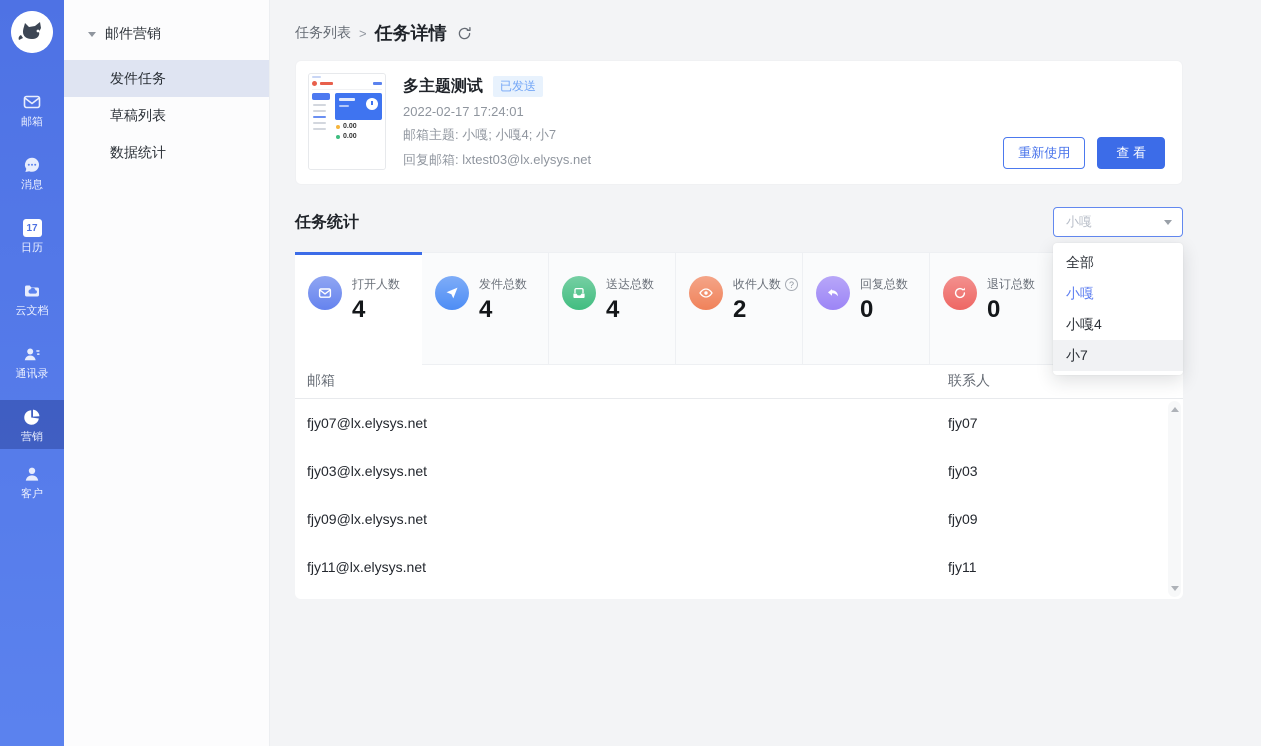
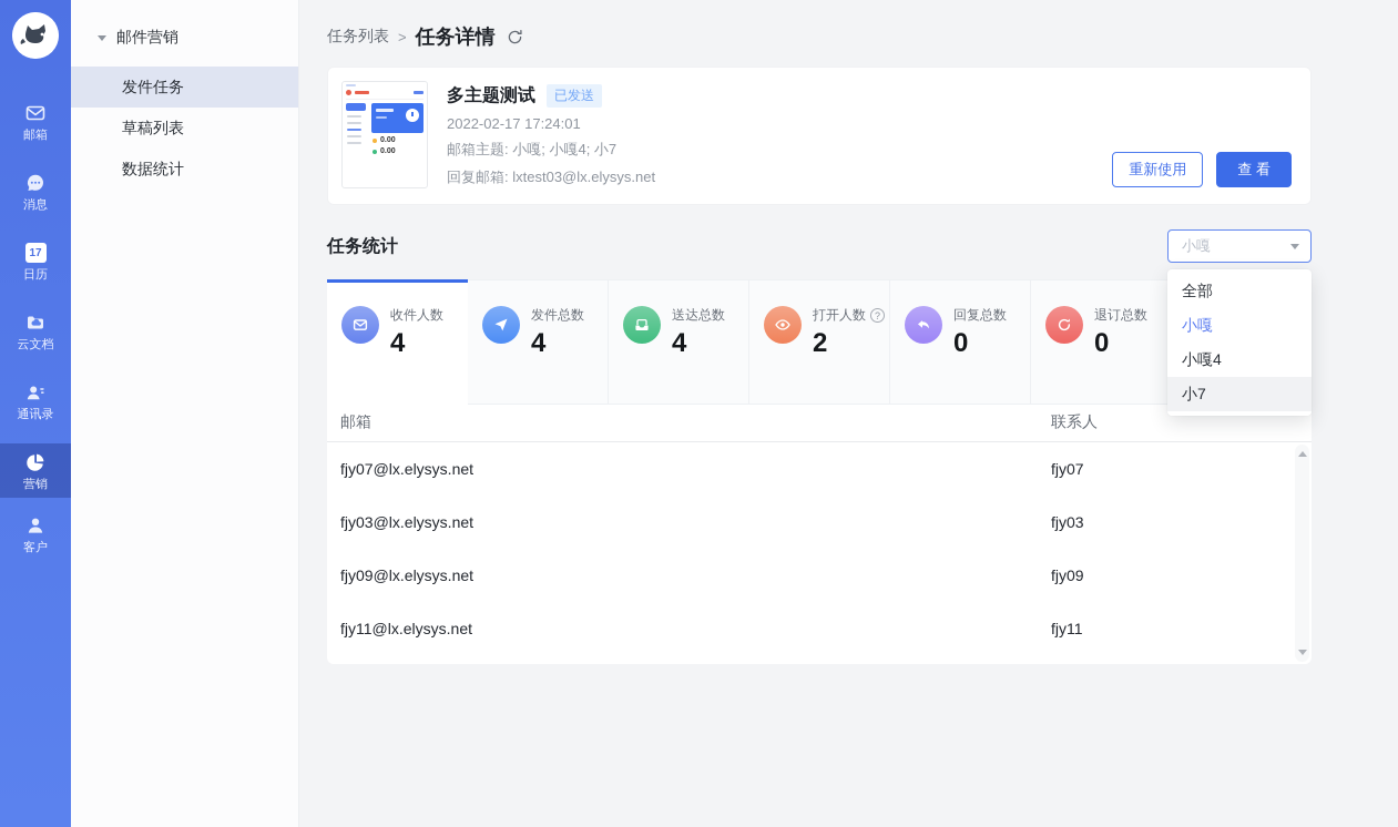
  邮箱
  消息
  17
  日历
  云文档
  通讯录
  营销
  客户
  邮件营销
  发件任务
  草稿列表
  数据统计
  任务列表
  >
  任务详情
  多主题测试
  已发送
  2022-02-17 17:24:01
  邮箱主题: 小嘎; 小嘎4; 小7
  回复邮箱: lxtest03@lx.elysys.net
  重新使用
  查 看
  任务统计
  小嘎
- 打开人数
+ 收件人数
  4
  发件总数
  4
  送达总数
  4
- 收件人数
+ 打开人数
  ?
  2
  回复总数
  0
  退订总数
  0
  邮箱
  联系人
  fjy07@lx.elysys.net
  fjy07
  fjy03@lx.elysys.net
  fjy03
  fjy09@lx.elysys.net
  fjy09
  fjy11@lx.elysys.net
  fjy11
  全部
  小嘎
  小嘎4
  小7
